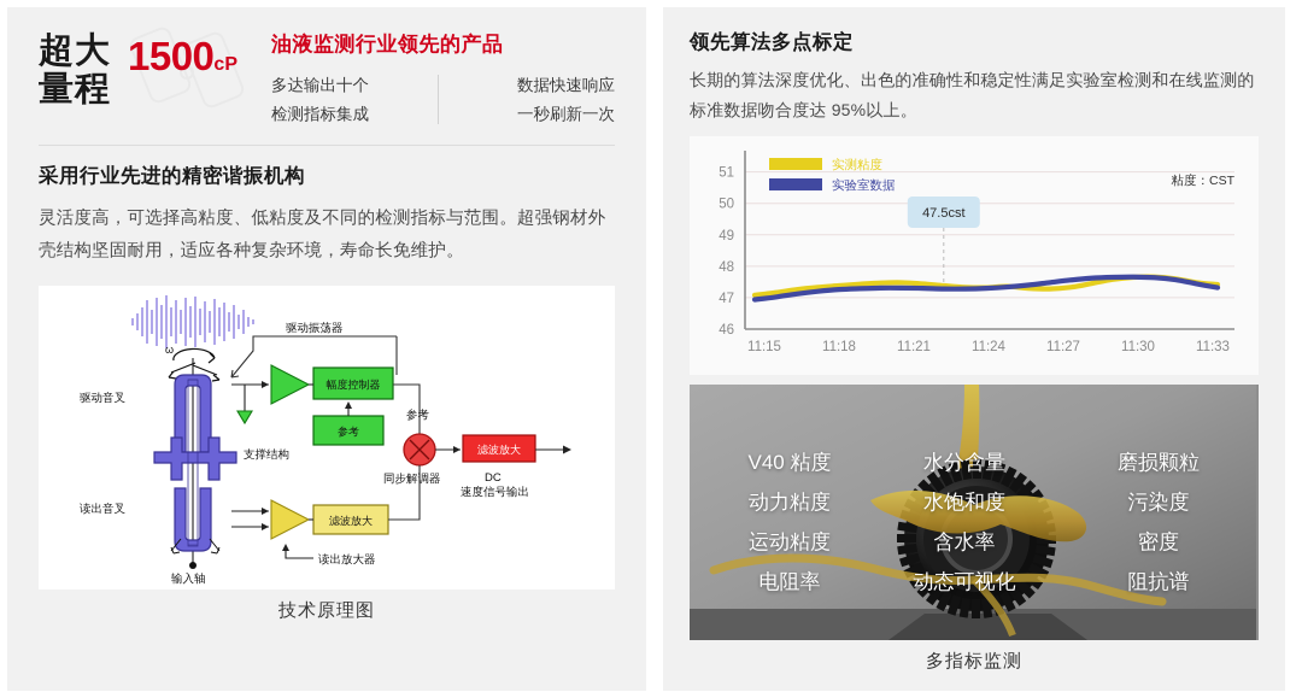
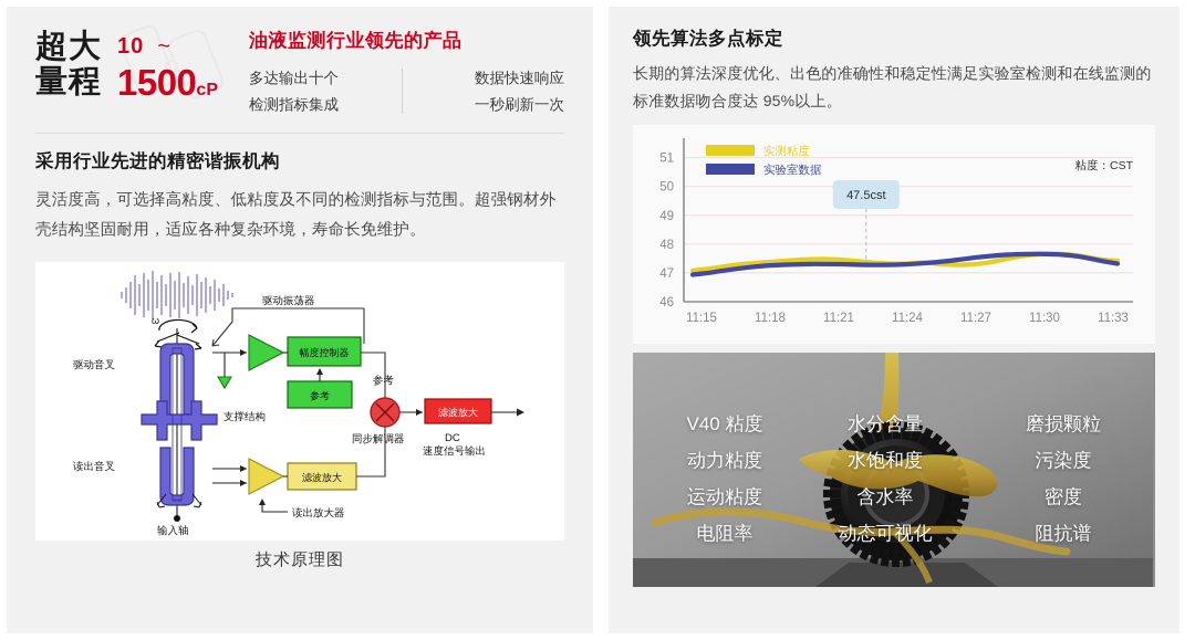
  超大
  量程
+ 10 ~
  1500cP
  油液监测行业领先的产品
  多达输出十个
  检测指标集成
  数据快速响应
  一秒刷新一次
  采用行业先进的精密谐振机构
  灵活度高，可选择高粘度、低粘度及不同的检测指标与范围。超强钢材外壳结构坚固耐用，适应各种复杂环境，寿命长免维护。
  幅度控制器
  参考
  滤波放大
  滤波放大
  ω
  驱动音叉
  支撑结构
  读出音叉
  输入轴
  驱动振荡器
  参考
  同步解调器
  DC
  速度信号输出
  读出放大器
  技术原理图
  领先算法多点标定
  长期的算法深度优化、出色的准确性和稳定性满足实验室检测和在线监测的标准数据吻合度达 95%以上。
  46
  47
  48
  49
  50
  51
  11:15
  11:18
  11:21
  11:24
  11:27
  11:30
  11:33
  实测粘度
  实验室数据
  47.5cst
  粘度：CST
  V40 粘度
  动力粘度
  运动粘度
  电阻率
  水分含量
  水饱和度
  含水率
  动态可视化
  磨损颗粒
  污染度
  密度
  阻抗谱
- 多指标监测
